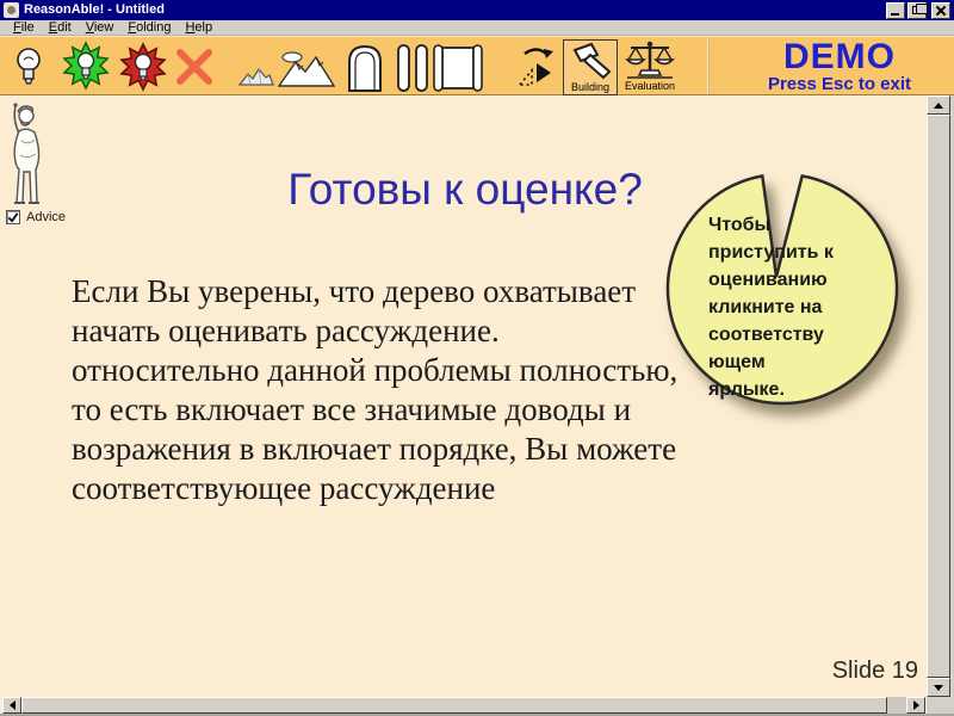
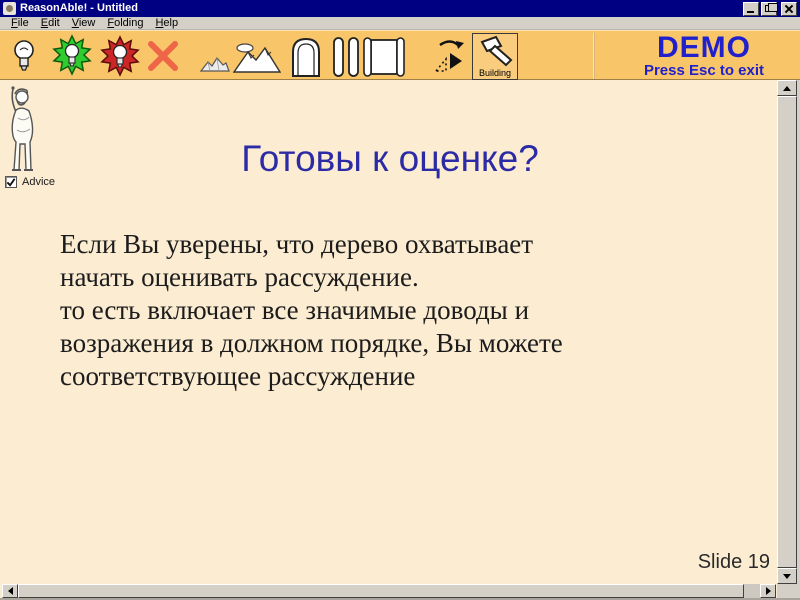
  ReasonAble! - Untitled
  File
  Edit
  View
  Folding
  Help
  Building
- Evaluation
  DEMO
  Press Esc to exit
  Advice
  Готовы к оценке?
  Если Вы уверены, что дерево охватывает
  начать оценивать рассуждение.
- относительно данной проблемы полностью,
  то есть включает все значимые доводы и
- возражения в включает порядке, Вы можете
+ возражения в должном порядке, Вы можете
  соответствующее рассуждение
- Чтобы
- приступить к
- оцениванию
- кликните на
- соответству
- ющем
- ярлыке.
  Slide 19
